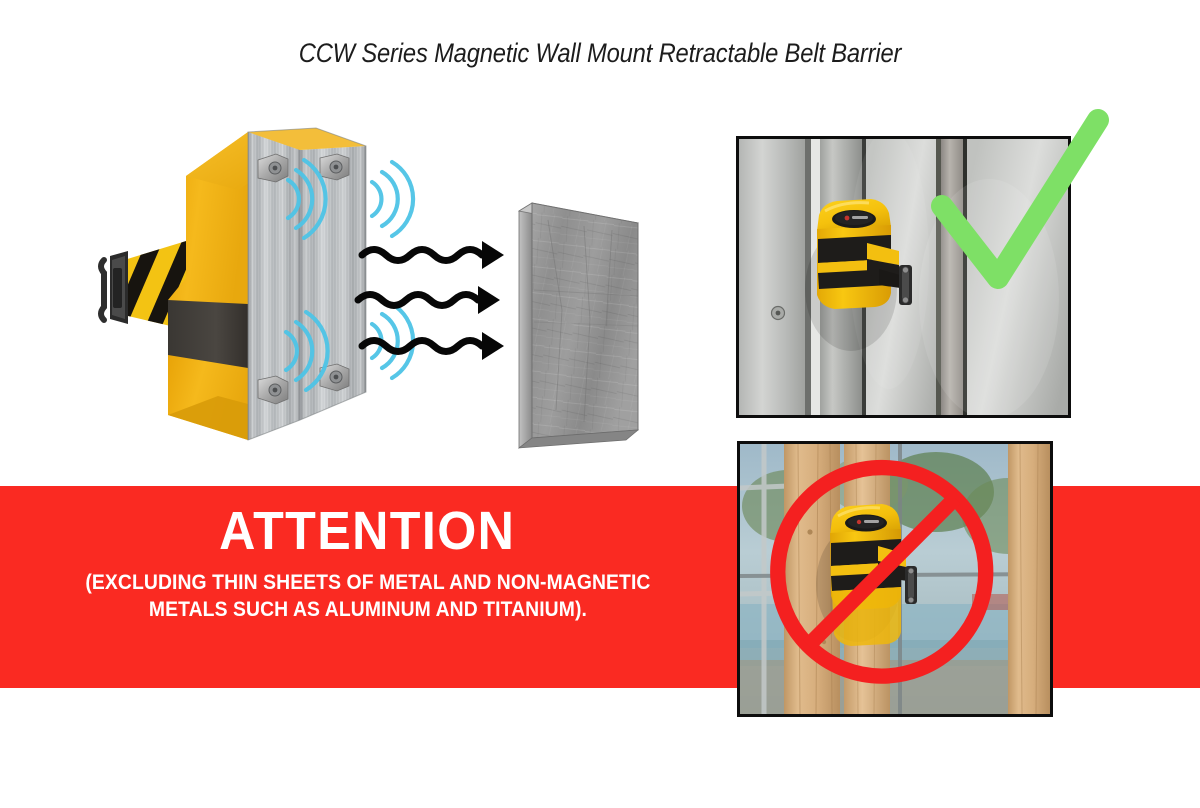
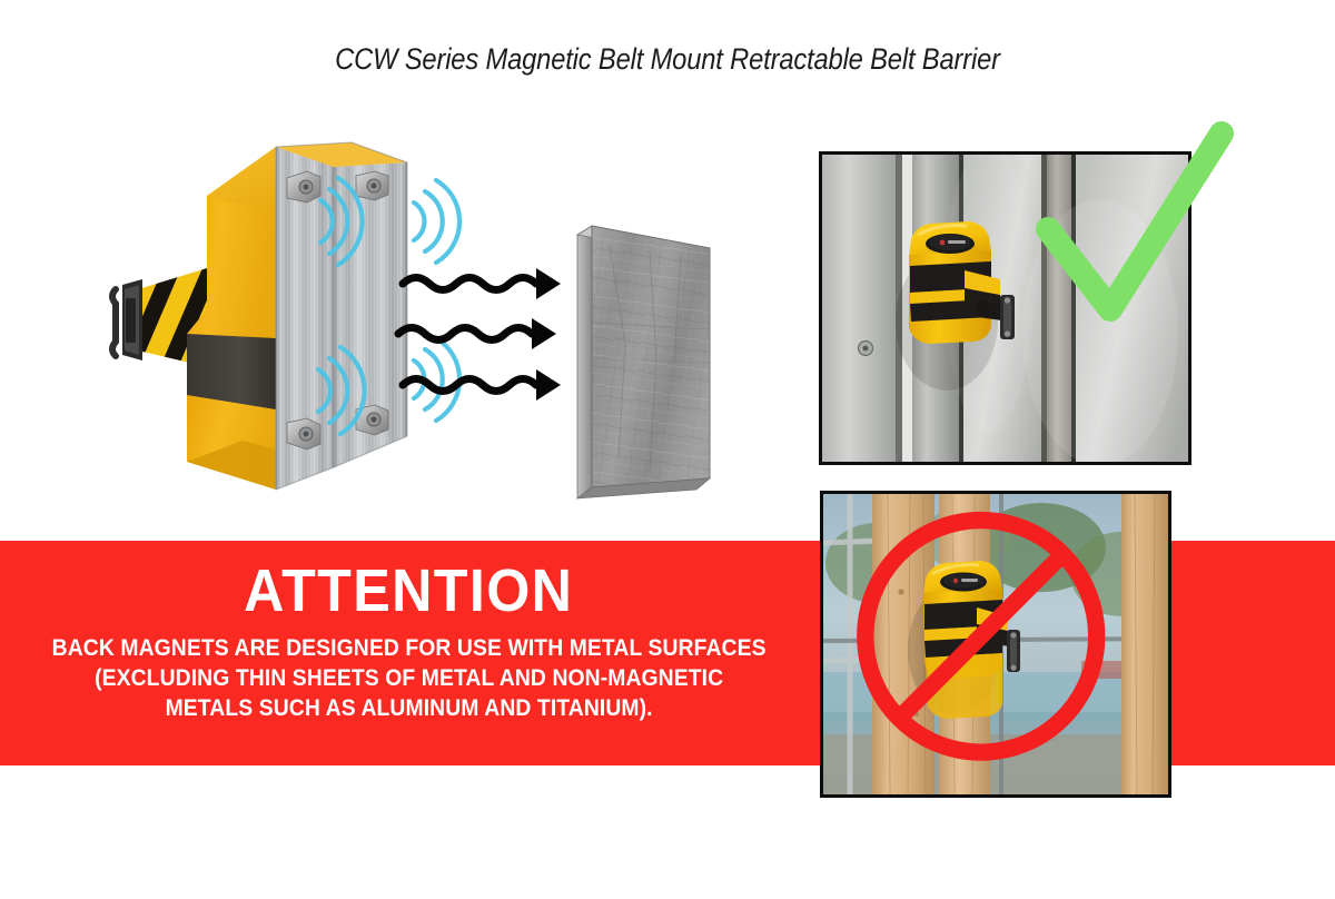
- CCW Series Magnetic Wall Mount Retractable Belt Barrier
+ CCW Series Magnetic Belt Mount Retractable Belt Barrier
  ATTENTION
+ BACK MAGNETS ARE DESIGNED FOR USE WITH METAL SURFACES
  (EXCLUDING THIN SHEETS OF METAL AND NON-MAGNETIC
  METALS SUCH AS ALUMINUM AND TITANIUM).
